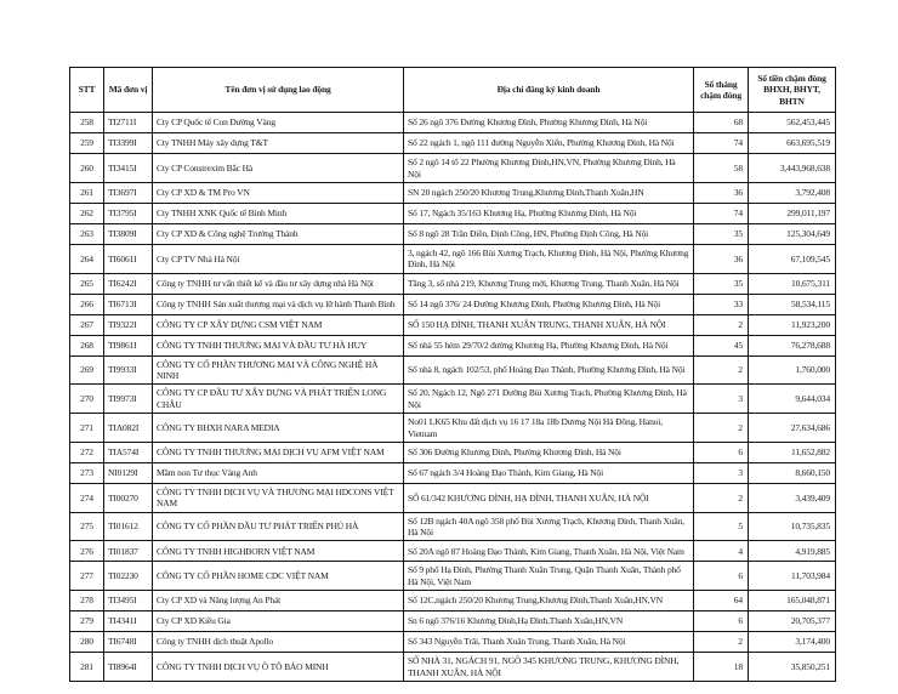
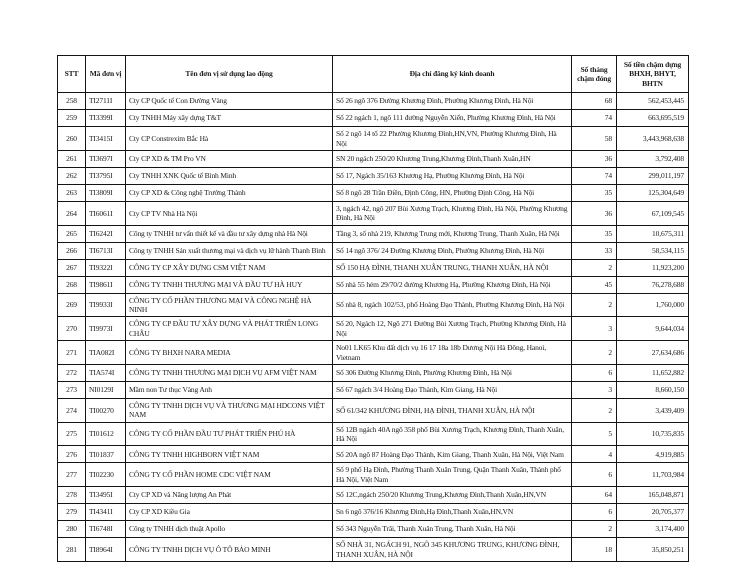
- STT	Mã đơn vị	Tên đơn vị sử dụng lao động	Địa chỉ đăng ký kinh doanh	Số tháng chậm đóng	Số tiền chậm đóng BHXH, BHYT, BHTN
+ STT	Mã đơn vị	Tên đơn vị sử dụng lao động	Địa chỉ đăng ký kinh doanh	Số tháng chậm đóng	Số tiền chậm dựng BHXH, BHYT, BHTN
  258	TI2711I	Cty CP Quốc tế Con Đường Vàng	Số 26 ngõ 376 Đường Khương Đình, Phường Khương Đình, Hà Nội	68	562,453,445
  259	TI3399I	Cty TNHH Máy xây dựng T&T	Số 22 ngách 1, ngõ 111 đường Nguyễn Xiển, Phường Khương Đình, Hà Nội	74	663,695,519
  260	TI3415I	Cty CP Constrexim Bắc Hà	Số 2 ngõ 14 tổ 22 Phường Khương Đình,HN,VN, Phường Khương Đình, Hà Nội	58	3,443,968,638
  261	TI3697I	Cty CP XD & TM Pro VN	SN 20 ngách 250/20 Khương Trung,Khương Đình,Thanh Xuân,HN	36	3,792,408
  262	TI3795I	Cty TNHH XNK Quốc tế Bình Minh	Số 17, Ngách 35/163 Khương Hạ, Phường Khương Đình, Hà Nội	74	299,011,197
  263	TI3809I	Cty CP XD & Công nghệ Trưởng Thành	Số 8 ngõ 28 Trần Điền, Định Công, HN, Phường Định Công, Hà Nội	35	125,304,649
- 264	TI6061I	Cty CP TV Nhà Hà Nội	3, ngách 42, ngõ 166 Bùi Xương Trạch, Khương Đình, Hà Nội, Phường Khương Đình, Hà Nội	36	67,109,545
+ 264	TI6061I	Cty CP TV Nhà Hà Nội	3, ngách 42, ngõ 207 Bùi Xương Trạch, Khương Đình, Hà Nội, Phường Khương Đình, Hà Nội	36	67,109,545
  265	TI6242I	Công ty TNHH tư vấn thiết kế và đầu tư xây dựng nhà Hà Nội	Tầng 3, số nhà 219, Khương Trung mới, Khương Trung, Thanh Xuân, Hà Nội	35	10,675,311
  266	TI6713I	Công ty TNHH Sản xuất thương mại và dịch vụ lữ hành Thanh Bình	Số 14 ngõ 376/ 24 Đường Khương Đình, Phường Khương Đình, Hà Nội	33	58,534,115
  267	TI9322I	CÔNG TY CP XÂY DỰNG CSM VIỆT NAM	SỐ 150 HẠ ĐÌNH, THANH XUÂN TRUNG, THANH XUÂN, HÀ NỘI	2	11,923,200
  268	TI9861I	CÔNG TY TNHH THƯƠNG MẠI VÀ ĐẦU TƯ HÀ HUY	Số nhà 55 hẻm 29/70/2 đường Khương Hạ, Phường Khương Đình, Hà Nội	45	76,278,688
  269	TI9933I	CÔNG TY CỔ PHẦN THƯƠNG MẠI VÀ CÔNG NGHỆ HÀ NINH	Số nhà 8, ngách 102/53, phố Hoàng Đạo Thành, Phường Khương Đình, Hà Nội	2	1,760,000
  270	TI9973I	CÔNG TY CP ĐẦU TƯ XÂY DỰNG VÀ PHÁT TRIỂN LONG CHÂU	Số 20, Ngách 12, Ngõ 271 Đường Bùi Xương Trạch, Phường Khương Đình, Hà Nội	3	9,644,034
  271	TIA082I	CÔNG TY BHXH NARA MEDIA	No01 LK65 Khu đất dịch vụ 16 17 18a 18b Dương Nội Hà Đông, Hanoi, Vietnam	2	27,634,686
  272	TIA574I	CÔNG TY TNHH THƯƠNG MẠI DỊCH VỤ AFM VIỆT NAM	Số 306 Đường Khương Đình, Phường Khương Đình, Hà Nội	6	11,652,882
  273	NI0129I	Mầm non Tư thục Vàng Anh	Số 67 ngách 3/4 Hoàng Đạo Thành, Kim Giang, Hà Nội	3	8,660,150
  274	TI00270	CÔNG TY TNHH DỊCH VỤ VÀ THƯƠNG MẠI HDCONS VIỆT NAM	SỐ 61/342 KHƯƠNG ĐÌNH, HẠ ĐÌNH, THANH XUÂN, HÀ NỘI	2	3,439,409
  275	TI01612	CÔNG TY CỔ PHẦN ĐẦU TƯ PHÁT TRIỂN PHÚ HÀ	Số 12B ngách 40A ngõ 358 phố Bùi Xương Trạch, Khương Đình, Thanh Xuân, Hà Nội	5	10,735,835
  276	TI01837	CÔNG TY TNHH HIGHBORN VIỆT NAM	Số 20A ngõ 87 Hoàng Đạo Thành, Kim Giang, Thanh Xuân, Hà Nội, Việt Nam	4	4,919,885
  277	TI02230	CÔNG TY CỔ PHẦN HOME CDC VIỆT NAM	Số 9 phố Hạ Đình, Phường Thanh Xuân Trung, Quận Thanh Xuân, Thành phố Hà Nội, Việt Nam	6	11,703,984
  278	TI3495I	Cty CP XD và Năng lượng An Phát	Số 12C,ngách 250/20 Khương Trung,Khương Đình,Thanh Xuân,HN,VN	64	165,048,871
  279	TI4341I	Cty CP XD Kiều Gia	Sn 6 ngõ 376/16 Khương Đình,Hạ Đình,Thanh Xuân,HN,VN	6	20,705,377
  280	TI6748I	Công ty TNHH dịch thuật Apollo	Số 343 Nguyễn Trãi, Thanh Xuân Trung, Thanh Xuân, Hà Nội	2	3,174,400
  281	TI8964I	CÔNG TY TNHH DỊCH VỤ Ô TÔ BẢO MINH	SỐ NHÀ 31, NGÁCH 91, NGÕ 345 KHƯƠNG TRUNG, KHƯƠNG ĐÌNH, THANH XUÂN, HÀ NỘI	18	35,850,251
